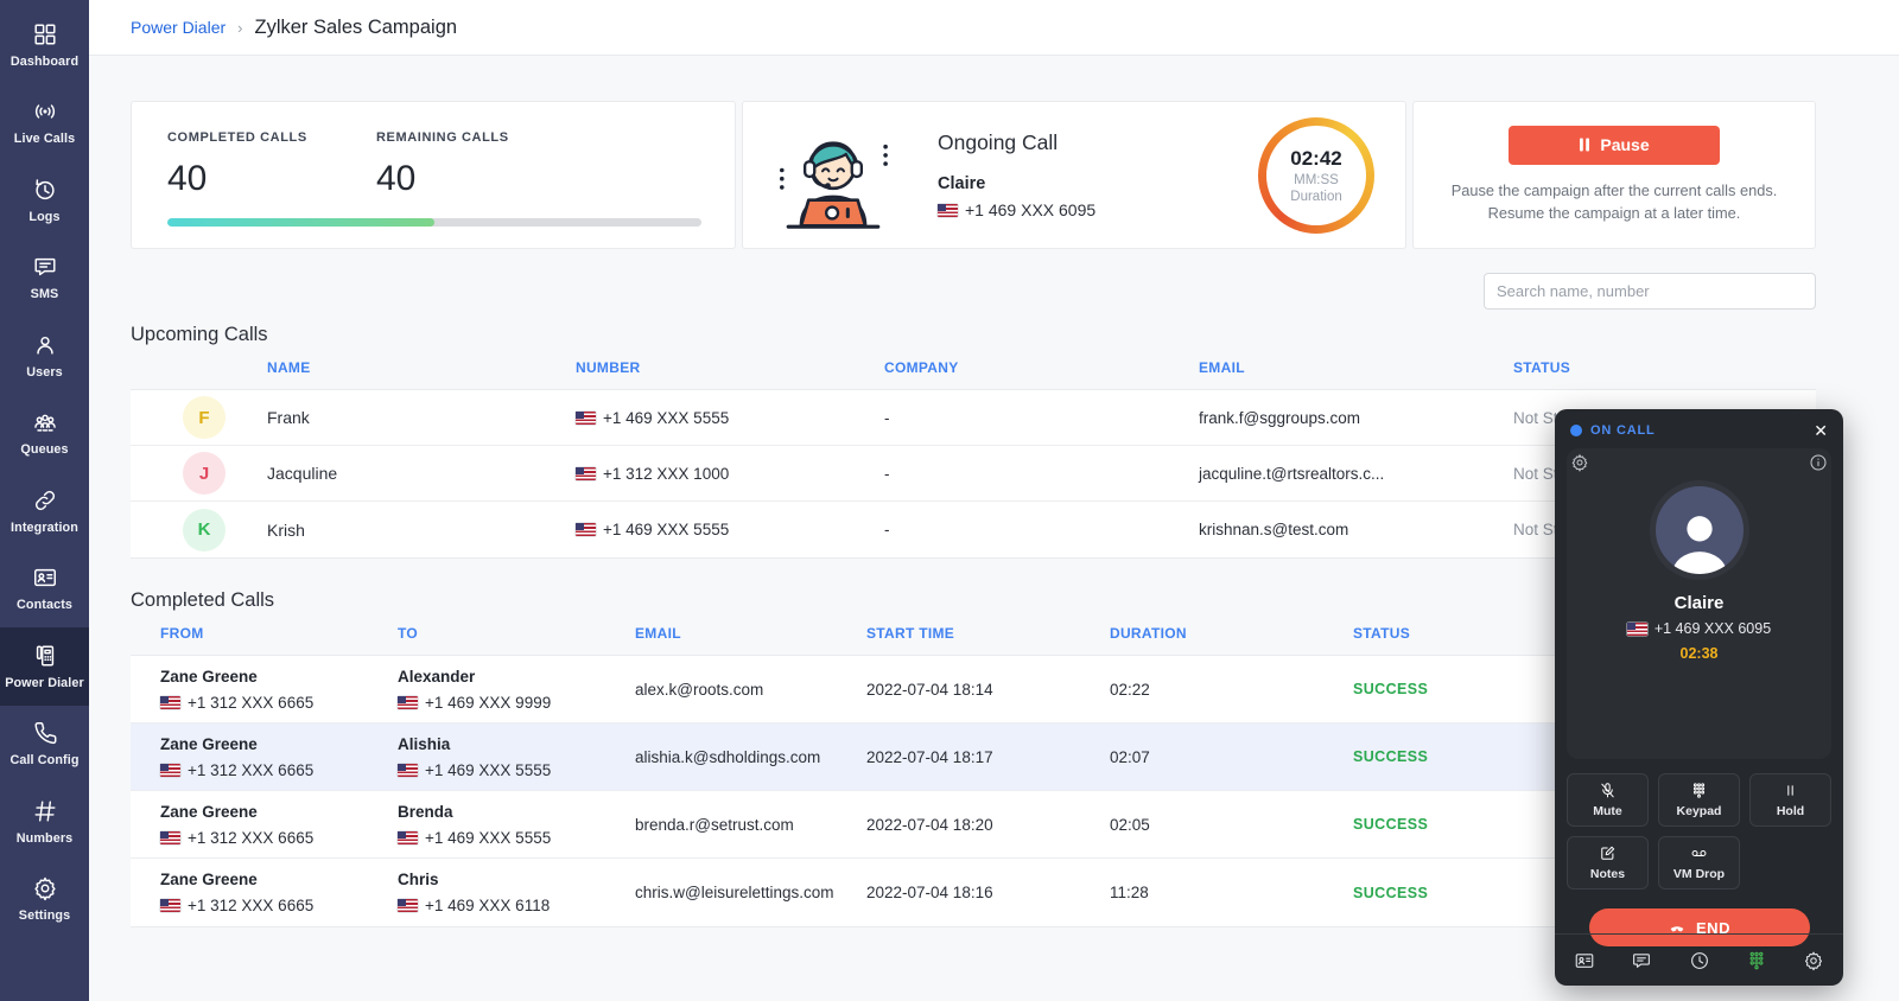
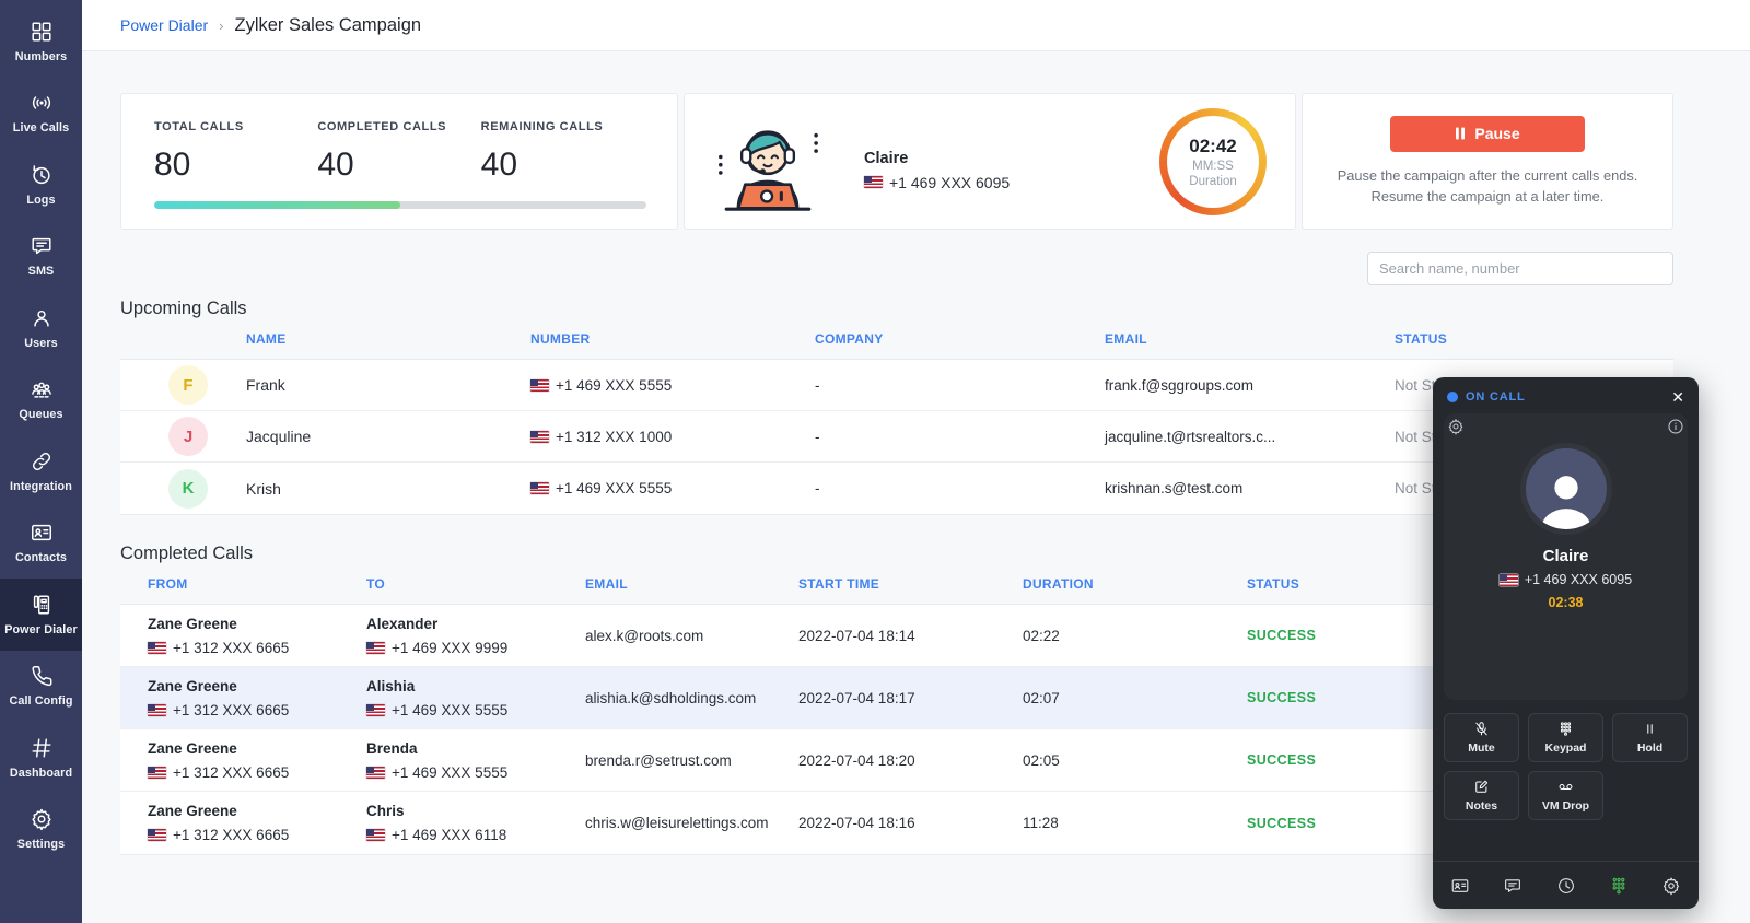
- Dashboard
+ Numbers
  Live Calls
  Logs
  SMS
  Users
  Queues
  Integration
  Contacts
  Power Dialer
  Call Config
- Numbers
+ Dashboard
  Settings
  Power Dialer
  ›
  Zylker Sales Campaign
+ TOTAL CALLS
+ 80
  COMPLETED CALLS
  40
  REMAINING CALLS
  40
- Ongoing Call
  Claire
  +1 469 XXX 6095
  02:42
  MM:SS
  Duration
  Pause
  Pause the campaign after the current calls ends.
  Resume the campaign at a later time.
  Search name, number
  Upcoming Calls
  NAME
  NUMBER
  COMPANY
  EMAIL
  STATUS
  F
  Frank
  +1 469 XXX 5555
  -
  frank.f@sggroups.com
  J
  Jacquline
  +1 312 XXX 1000
  -
  jacquline.t@rtsrealtors.c...
  K
  Krish
  +1 469 XXX 5555
  -
  krishnan.s@test.com
  Completed Calls
  FROM
  TO
  EMAIL
  START TIME
  DURATION
  STATUS
  Zane Greene
  +1 312 XXX 6665
  Alexander
  +1 469 XXX 9999
  alex.k@roots.com
  2022-07-04 18:14
  02:22
  SUCCESS
  Zane Greene
  +1 312 XXX 6665
  Alishia
  +1 469 XXX 5555
  alishia.k@sdholdings.com
  2022-07-04 18:17
  02:07
  SUCCESS
  Zane Greene
  +1 312 XXX 6665
  Brenda
  +1 469 XXX 5555
  brenda.r@setrust.com
  2022-07-04 18:20
  02:05
  SUCCESS
  Zane Greene
  +1 312 XXX 6665
  Chris
  +1 469 XXX 6118
  chris.w@leisurelettings.com
  2022-07-04 18:16
  11:28
  SUCCESS
  ON CALL
  ✕
  Claire
  +1 469 XXX 6095
  02:38
  Mute
  Keypad
  Hold
  Notes
  VM Drop
- END
